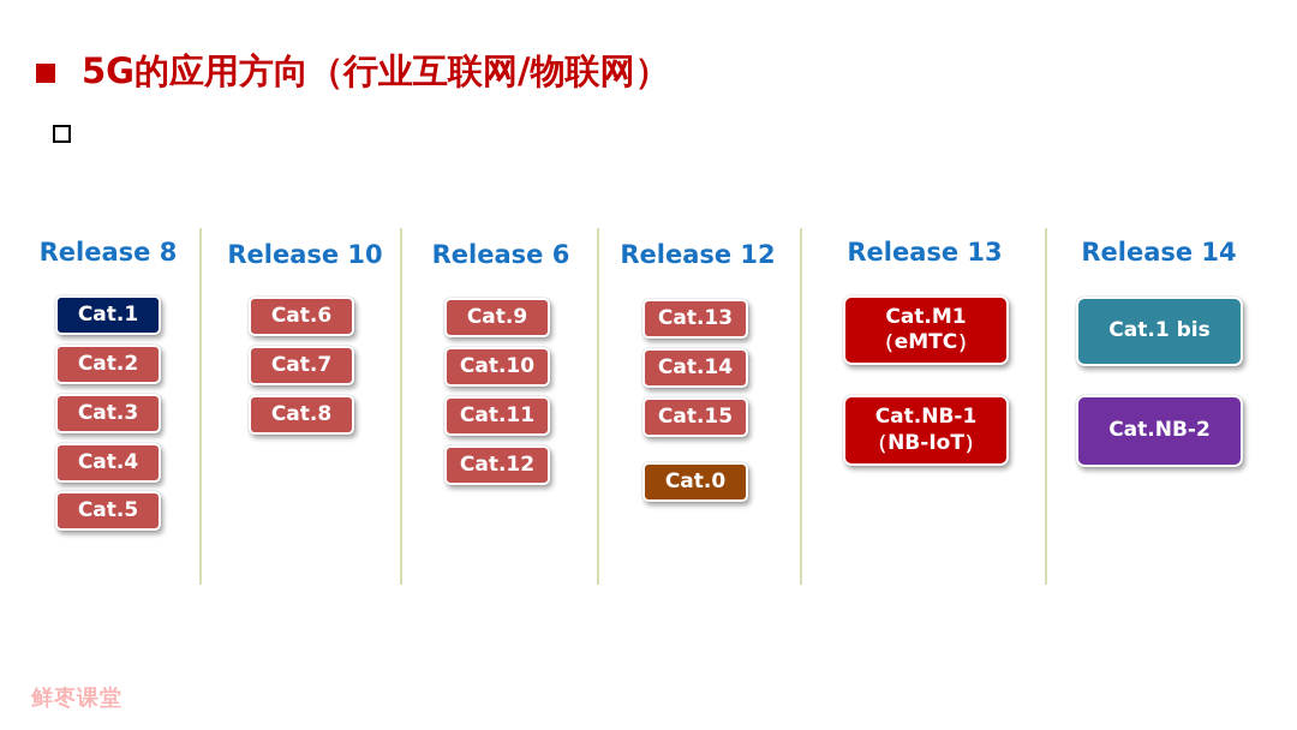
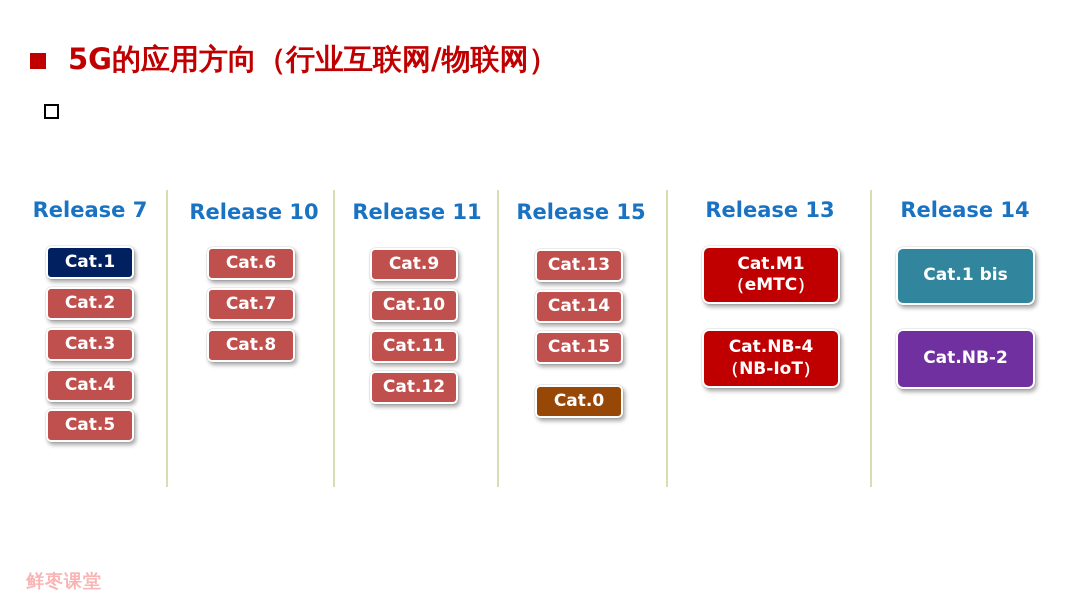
  5G的应用方向（行业互联网/物联网）
- Release 8
+ Release 7
  Cat.1
  Cat.2
  Cat.3
  Cat.4
  Cat.5
  Release 10
  Cat.6
  Cat.7
  Cat.8
- Release 6
+ Release 11
  Cat.9
  Cat.10
  Cat.11
  Cat.12
- Release 12
+ Release 15
  Cat.13
  Cat.14
  Cat.15
  Cat.0
  Release 13
  Cat.M1
  （eMTC）
- Cat.NB-1
+ Cat.NB-4
  （NB-IoT）
  Release 14
  Cat.1 bis
  Cat.NB-2
  鲜枣课堂
